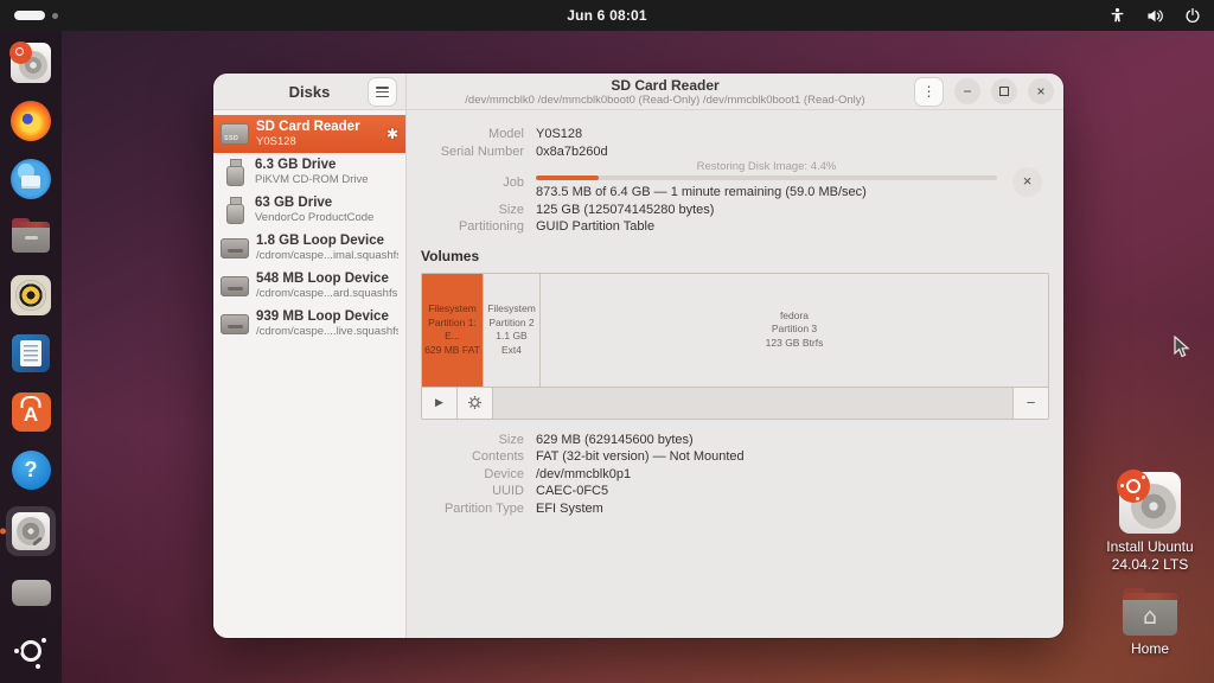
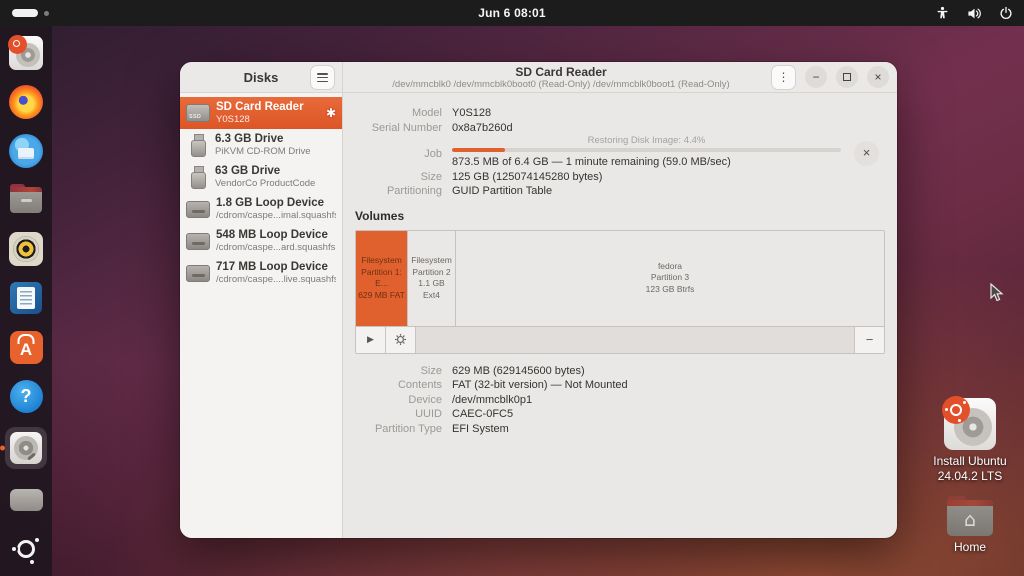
  Jun 6 08:01
  A
  ?
  Disks
  SD Card Reader
  /dev/mmcblk0 /dev/mmcblk0boot0 (Read-Only) /dev/mmcblk0boot1 (Read-Only)
  ⋮
  −
  ×
  SD Card Reader
  Y0S128
  ✱
  6.3 GB Drive
  PiKVM CD-ROM Drive
  63 GB Drive
  VendorCo ProductCode
  1.8 GB Loop Device
  /cdrom/caspe...imal.squashf
  548 MB Loop Device
  /cdrom/caspe...ard.squashfs
- 939 MB Loop Device
+ 717 MB Loop Device
  /cdrom/caspe....live.squashf
  Model
  Y0S128
  Serial Number
  0x8a7b260d
  Job
  Restoring Disk Image: 4.4%
  873.5 MB of 6.4 GB — 1 minute remaining (59.0 MB/sec)
  ×
  Size
  125 GB (125074145280 bytes)
  Partitioning
  GUID Partition Table
  Volumes
  Filesystem
  Partition 1: E...
  629 MB FAT
  Filesystem
  Partition 2
  1.1 GB Ext4
  fedora
  Partition 3
  123 GB Btrfs
  ▶
  −
  Size
  629 MB (629145600 bytes)
  Contents
  FAT (32-bit version) — Not Mounted
  Device
  /dev/mmcblk0p1
  UUID
  CAEC-0FC5
  Partition Type
  EFI System
  Install Ubuntu
  24.04.2 LTS
  ⌂
  Home
